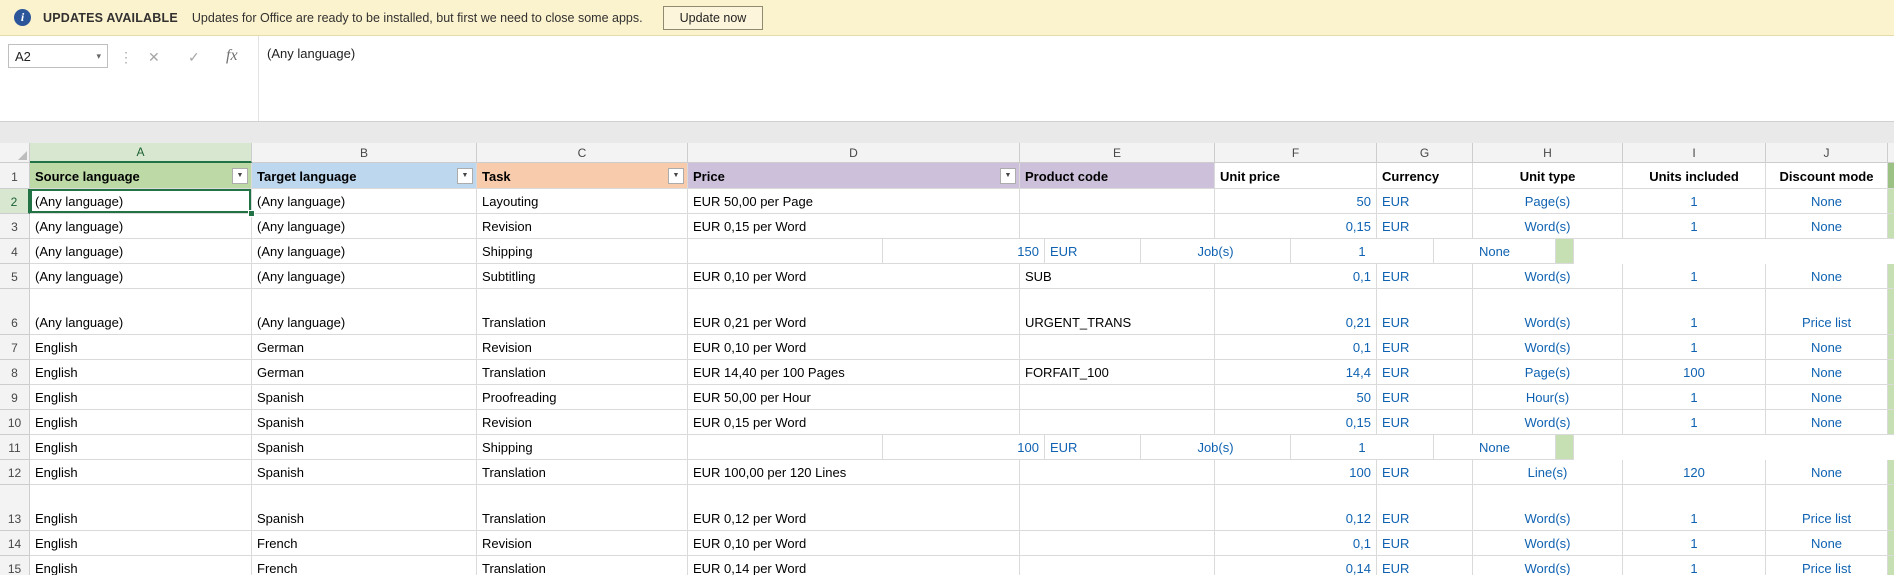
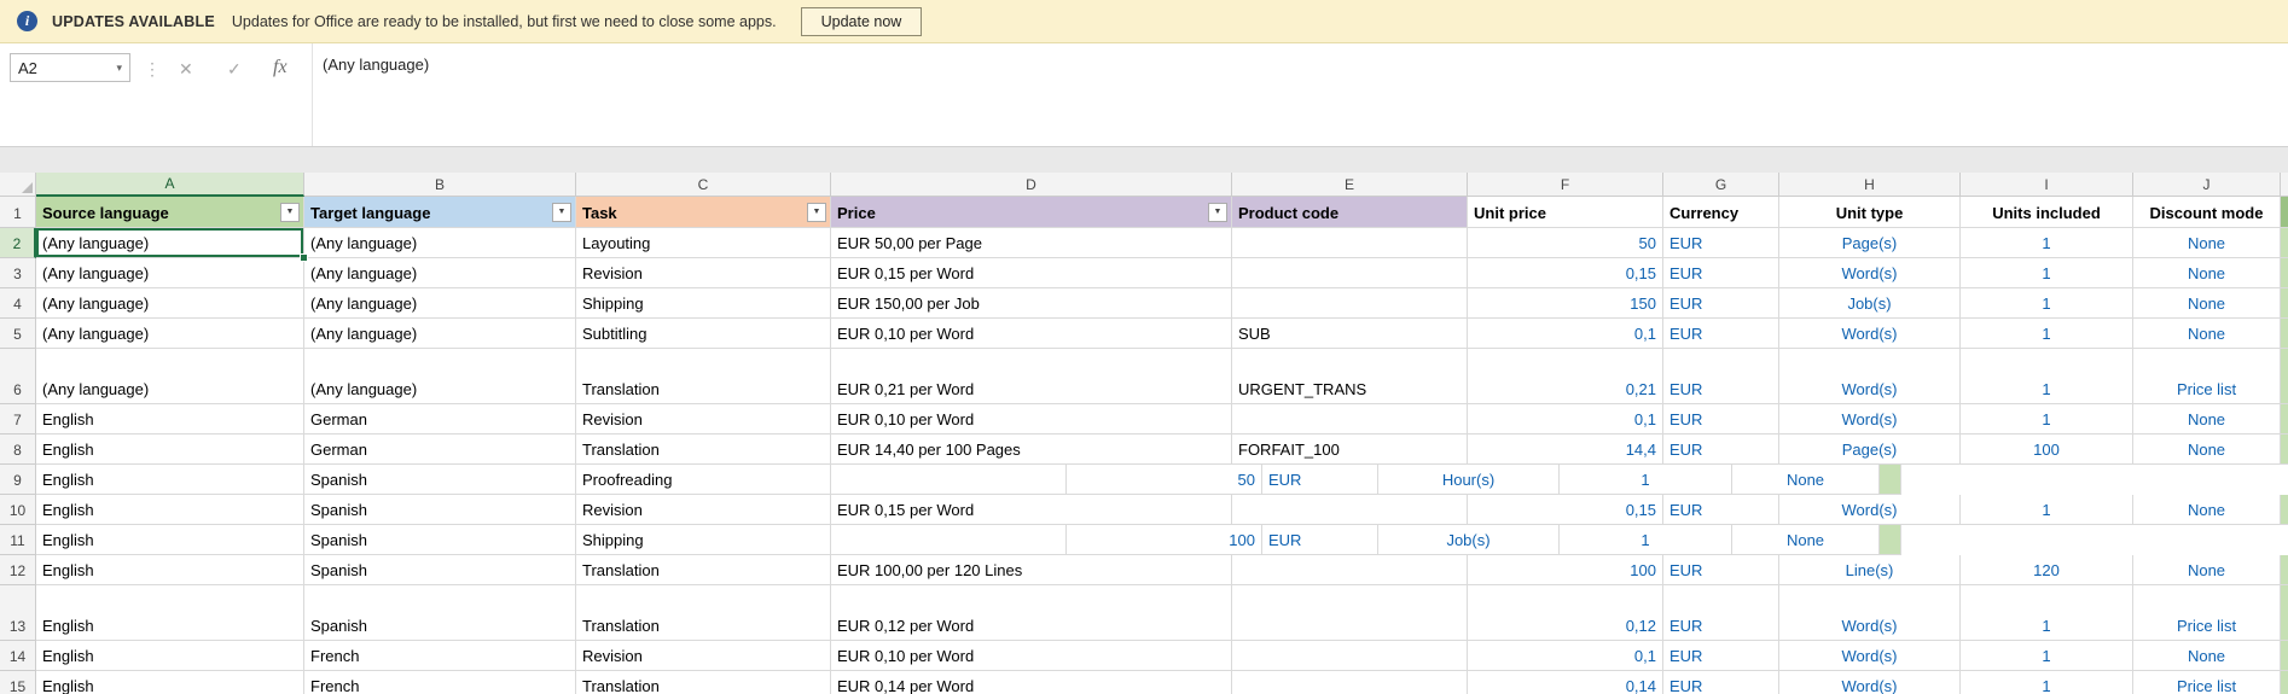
  i
  UPDATES AVAILABLE
  Updates for Office are ready to be installed, but first we need to close some apps.
  Update now
  A2
  ▾
  ⋮
  ✕
  ✓
  fx
  (Any language)
  A
  B
  C
  D
  E
  F
  G
  H
  I
  J
  1
  Source language
  Target language
  Task
  Price
  Product code
  Unit price
  Currency
  Unit type
  Units included
  Discount mode
  2
  (Any language)
  (Any language)
  Layouting
  EUR 50,00 per Page
  50
  EUR
  Page(s)
  1
  None
  3
  (Any language)
  (Any language)
  Revision
  EUR 0,15 per Word
  0,15
  EUR
  Word(s)
  1
  None
  4
  (Any language)
  (Any language)
  Shipping
+ EUR 150,00 per Job
  150
  EUR
  Job(s)
  1
  None
  5
  (Any language)
  (Any language)
  Subtitling
  EUR 0,10 per Word
  SUB
  0,1
  EUR
  Word(s)
  1
  None
  6
  (Any language)
  (Any language)
  Translation
  EUR 0,21 per Word
  URGENT_TRANS
  0,21
  EUR
  Word(s)
  1
  Price list
  7
  English
  German
  Revision
  EUR 0,10 per Word
  0,1
  EUR
  Word(s)
  1
  None
  8
  English
  German
  Translation
  EUR 14,40 per 100 Pages
  FORFAIT_100
  14,4
  EUR
  Page(s)
  100
  None
  9
  English
  Spanish
  Proofreading
- EUR 50,00 per Hour
  50
  EUR
  Hour(s)
  1
  None
  10
  English
  Spanish
  Revision
  EUR 0,15 per Word
  0,15
  EUR
  Word(s)
  1
  None
  11
  English
  Spanish
  Shipping
  100
  EUR
  Job(s)
  1
  None
  12
  English
  Spanish
  Translation
  EUR 100,00 per 120 Lines
  100
  EUR
  Line(s)
  120
  None
  13
  English
  Spanish
  Translation
  EUR 0,12 per Word
  0,12
  EUR
  Word(s)
  1
  Price list
  14
  English
  French
  Revision
  EUR 0,10 per Word
  0,1
  EUR
  Word(s)
  1
  None
  15
  English
  French
  Translation
  EUR 0,14 per Word
  0,14
  EUR
  Word(s)
  1
  Price list
